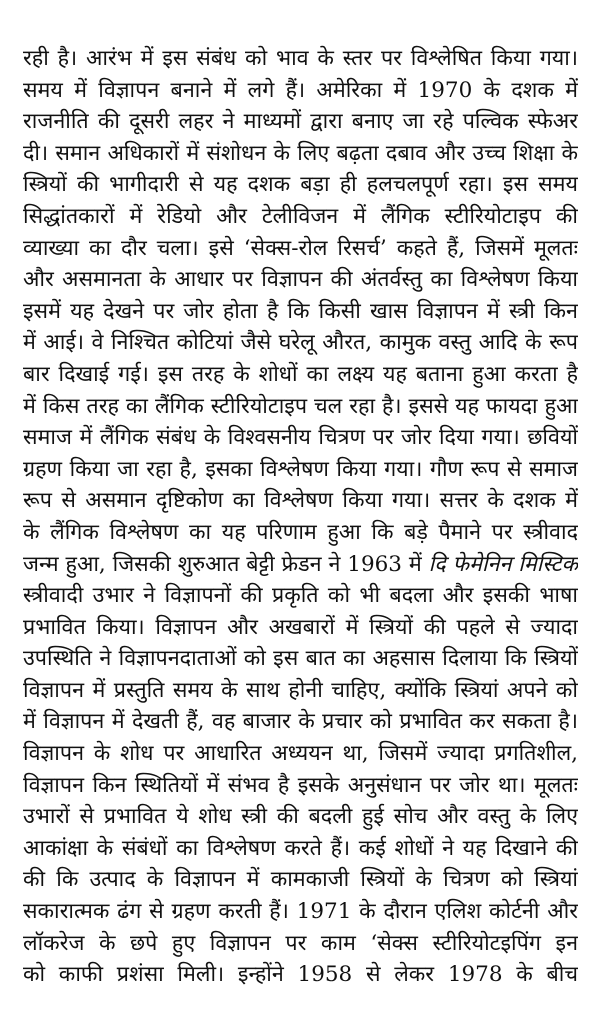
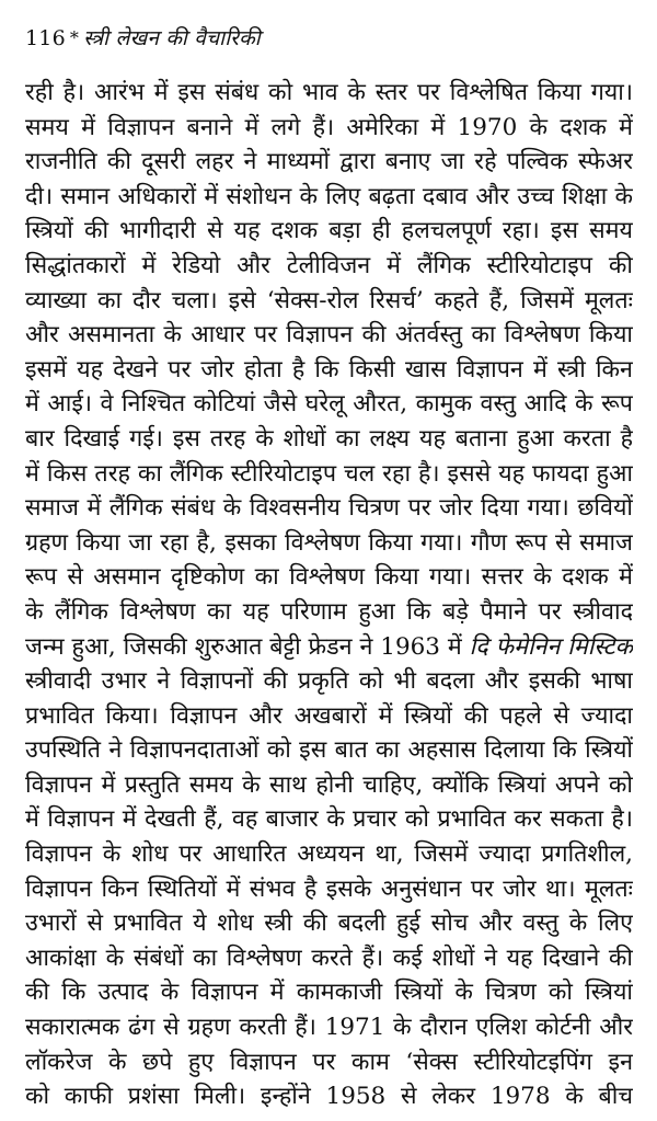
+ 116 * स्त्री लेखन की वैचारिकी
  रही है। आरंभ में इस संबंध को भाव के स्तर पर विश्लेषित किया गया।
  समय में विज्ञापन बनाने में लगे हैं। अमेरिका में 1970 के दशक में
  राजनीति की दूसरी लहर ने माध्यमों द्वारा बनाए जा रहे पल्विक स्फेअर
  दी। समान अधिकारों में संशोधन के लिए बढ़ता दबाव और उच्च शिक्षा के
  स्त्रियों की भागीदारी से यह दशक बड़ा ही हलचलपूर्ण रहा। इस समय
  सिद्धांतकारों में रेडियो और टेलीविजन में लैंगिक स्टीरियोटाइप की
  व्याख्या का दौर चला। इसे ‘सेक्स-रोल रिसर्च’ कहते हैं, जिसमें मूलतः
  और असमानता के आधार पर विज्ञापन की अंतर्वस्तु का विश्लेषण किया
  इसमें यह देखने पर जोर होता है कि किसी खास विज्ञापन में स्त्री किन
  में आई। वे निश्चित कोटियां जैसे घरेलू औरत, कामुक वस्तु आदि के रूप
  बार दिखाई गई। इस तरह के शोधों का लक्ष्य यह बताना हुआ करता है
  में किस तरह का लैंगिक स्टीरियोटाइप चल रहा है। इससे यह फायदा हुआ
  समाज में लैंगिक संबंध के विश्वसनीय चित्रण पर जोर दिया गया। छवियों
  ग्रहण किया जा रहा है, इसका विश्लेषण किया गया। गौण रूप से समाज
  रूप से असमान दृष्टिकोण का विश्लेषण किया गया। सत्तर के दशक में
  के लैंगिक विश्लेषण का यह परिणाम हुआ कि बड़े पैमाने पर स्त्रीवाद
  जन्म हुआ, जिसकी शुरुआत बेट्टी फ्रेडन ने 1963 में दि फेमेनिन मिस्टिक
  स्त्रीवादी उभार ने विज्ञापनों की प्रकृति को भी बदला और इसकी भाषा
  प्रभावित किया। विज्ञापन और अखबारों में स्त्रियों की पहले से ज्यादा
  उपस्थिति ने विज्ञापनदाताओं को इस बात का अहसास दिलाया कि स्त्रियों
  विज्ञापन में प्रस्तुति समय के साथ होनी चाहिए, क्योंकि स्त्रियां अपने को
  में विज्ञापन में देखती हैं, वह बाजार के प्रचार को प्रभावित कर सकता है।
  विज्ञापन के शोध पर आधारित अध्ययन था, जिसमें ज्यादा प्रगतिशील,
  विज्ञापन किन स्थितियों में संभव है इसके अनुसंधान पर जोर था। मूलतः
  उभारों से प्रभावित ये शोध स्त्री की बदली हुई सोच और वस्तु के लिए
  आकांक्षा के संबंधों का विश्लेषण करते हैं। कई शोधों ने यह दिखाने की
  की कि उत्पाद के विज्ञापन में कामकाजी स्त्रियों के चित्रण को स्त्रियां
  सकारात्मक ढंग से ग्रहण करती हैं। 1971 के दौरान एलिश कोर्टनी और
  लॉकरेज के छपे हुए विज्ञापन पर काम ‘सेक्स स्टीरियोटइपिंग इन
  को काफी प्रशंसा मिली। इन्होंने 1958 से लेकर 1978 के बीच
